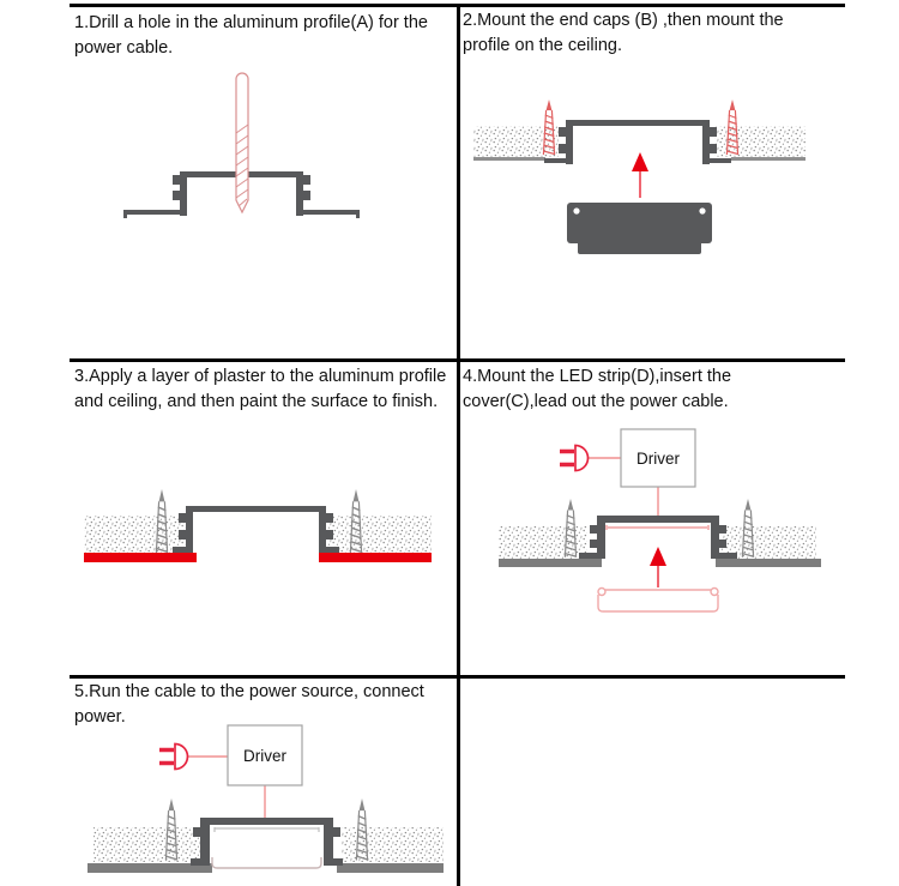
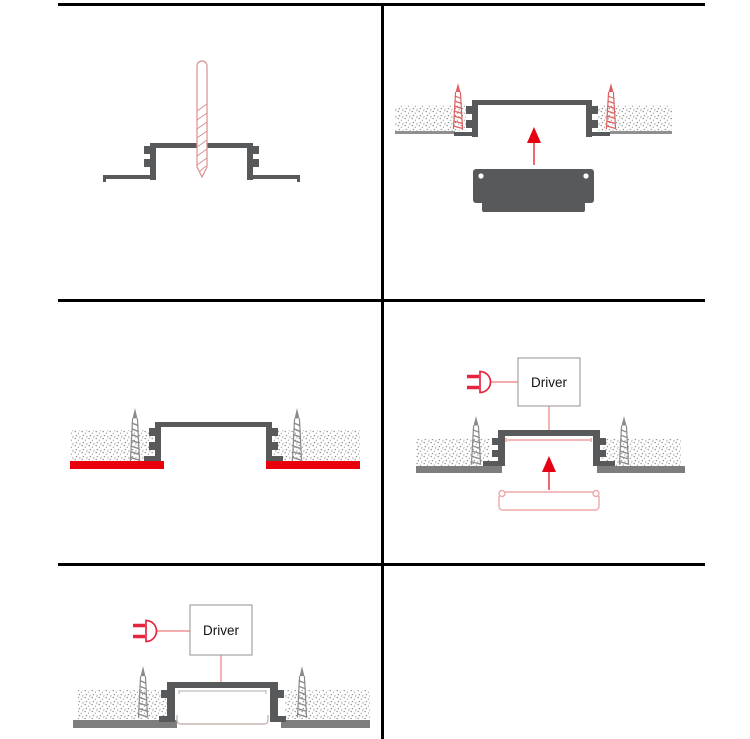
- 1.Drill a hole in the aluminum profile(A) for the power cable.
- 2.Mount the end caps (B) ,then mount the profile on the ceiling.
- 3.Apply a layer of plaster to the aluminum profile and ceiling, and then paint the surface to finish.
- 4.Mount the LED strip(D),insert the cover(C),lead out the power cable.
- 5.Run the cable to the power source, connect power.
  Driver
  Driver
